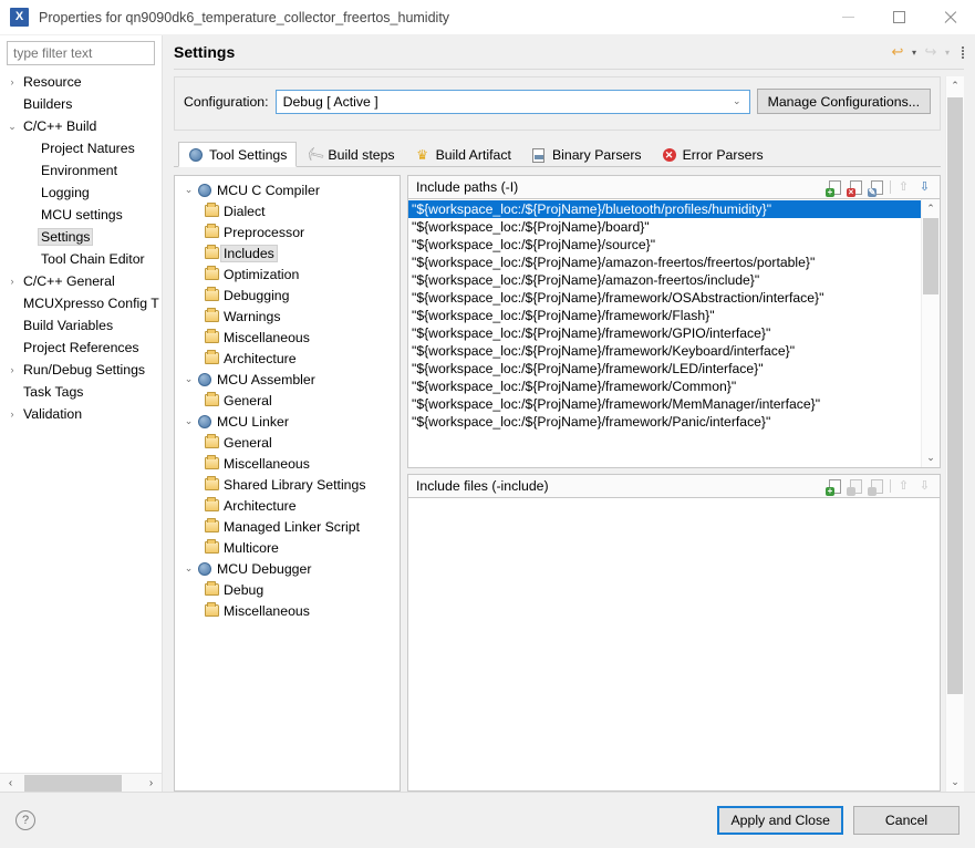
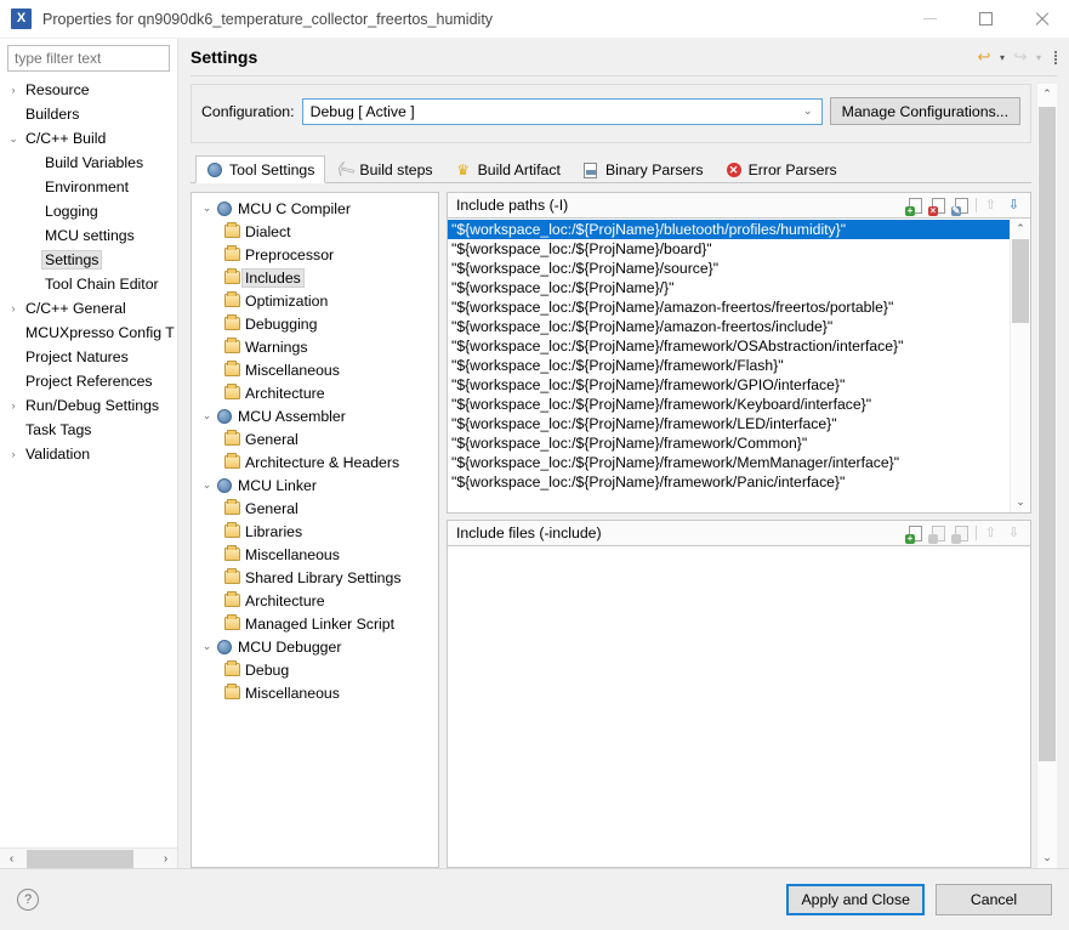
  X
  Properties for qn9090dk6_temperature_collector_freertos_humidity
  type filter text
  ›
  Resource
  Builders
  ⌄
  C/C++ Build
- Project Natures
+ Build Variables
  Environment
  Logging
  MCU settings
  Settings
  Tool Chain Editor
  ›
  C/C++ General
  MCUXpresso Config T
- Build Variables
+ Project Natures
  Project References
  ›
  Run/Debug Settings
  Task Tags
  ›
  Validation
  ‹
  ›
  Settings
  ↩
  ▾
  ↪
  ▾
  Configuration:
  Debug [ Active ]
  ⌄
  Manage Configurations...
  Tool Settings
  Build steps
  ♛
  Build Artifact
  Binary Parsers
  ✕
  Error Parsers
  ⌄
  MCU C Compiler
  Dialect
  Preprocessor
  Includes
  Optimization
  Debugging
  Warnings
  Miscellaneous
  Architecture
  ⌄
  MCU Assembler
  General
+ Architecture & Headers
  ⌄
  MCU Linker
  General
+ Libraries
  Miscellaneous
  Shared Library Settings
  Architecture
  Managed Linker Script
- Multicore
  ⌄
  MCU Debugger
  Debug
  Miscellaneous
  Include paths (-I)
  +
  ×
  ✎
  ⇧
  ⇩
  "${workspace_loc:/${ProjName}/bluetooth/profiles/humidity}"
  "${workspace_loc:/${ProjName}/board}"
  "${workspace_loc:/${ProjName}/source}"
+ "${workspace_loc:/${ProjName}/}"
  "${workspace_loc:/${ProjName}/amazon-freertos/freertos/portable}"
  "${workspace_loc:/${ProjName}/amazon-freertos/include}"
  "${workspace_loc:/${ProjName}/framework/OSAbstraction/interface}"
  "${workspace_loc:/${ProjName}/framework/Flash}"
  "${workspace_loc:/${ProjName}/framework/GPIO/interface}"
  "${workspace_loc:/${ProjName}/framework/Keyboard/interface}"
  "${workspace_loc:/${ProjName}/framework/LED/interface}"
  "${workspace_loc:/${ProjName}/framework/Common}"
  "${workspace_loc:/${ProjName}/framework/MemManager/interface}"
  "${workspace_loc:/${ProjName}/framework/Panic/interface}"
  ⌃
  ⌄
  Include files (-include)
  +
  ⇧
  ⇩
  ⌃
  ⌄
  ?
  Apply and Close
  Cancel
